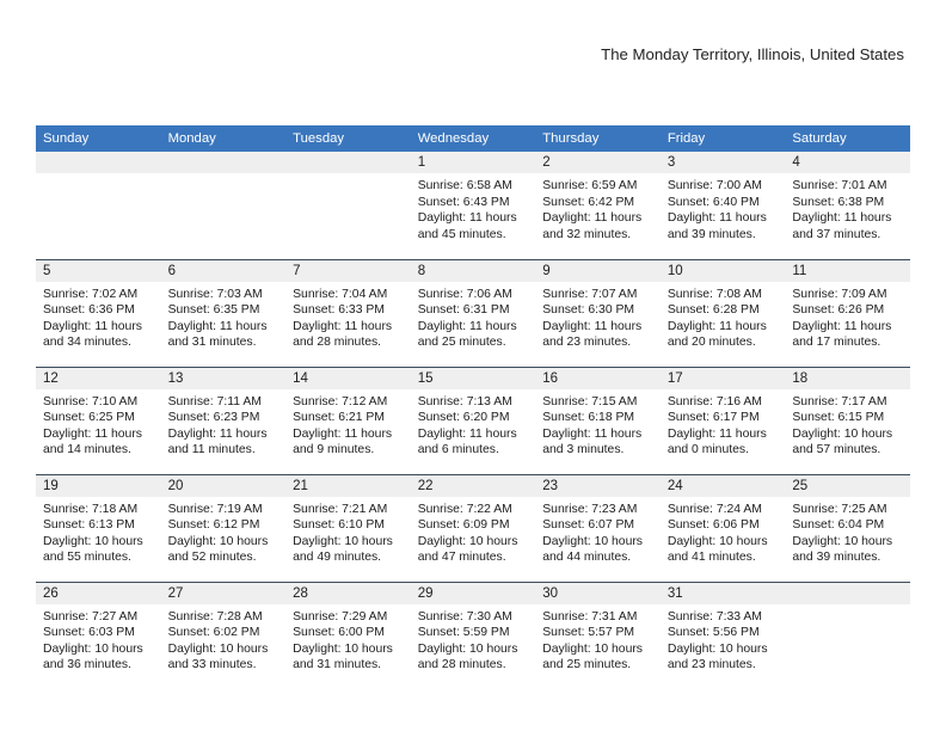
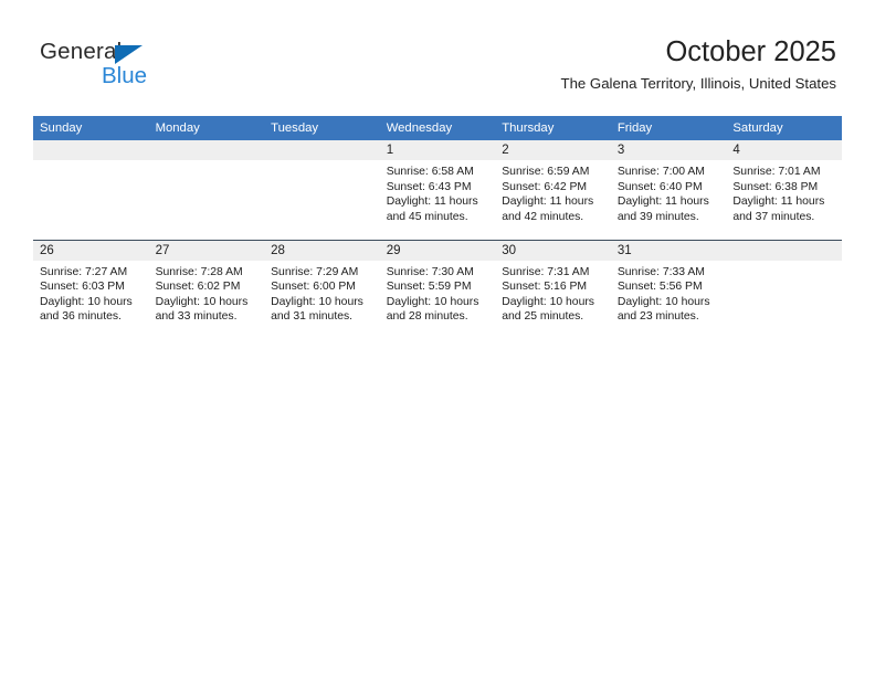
+ General
+ Blue
+ October 2025
- The Monday Territory, Illinois, United States
+ The Galena Territory, Illinois, United States
  Sunday	Monday	Tuesday	Wednesday	Thursday	Friday	Saturday
- 			1Sunrise: 6:58 AMSunset: 6:43 PMDaylight: 11 hoursand 45 minutes.	2Sunrise: 6:59 AMSunset: 6:42 PMDaylight: 11 hoursand 32 minutes.	3Sunrise: 7:00 AMSunset: 6:40 PMDaylight: 11 hoursand 39 minutes.	4Sunrise: 7:01 AMSunset: 6:38 PMDaylight: 11 hoursand 37 minutes.
+ 			1Sunrise: 6:58 AMSunset: 6:43 PMDaylight: 11 hoursand 45 minutes.	2Sunrise: 6:59 AMSunset: 6:42 PMDaylight: 11 hoursand 42 minutes.	3Sunrise: 7:00 AMSunset: 6:40 PMDaylight: 11 hoursand 39 minutes.	4Sunrise: 7:01 AMSunset: 6:38 PMDaylight: 11 hoursand 37 minutes.
- 5Sunrise: 7:02 AMSunset: 6:36 PMDaylight: 11 hoursand 34 minutes.	6Sunrise: 7:03 AMSunset: 6:35 PMDaylight: 11 hoursand 31 minutes.	7Sunrise: 7:04 AMSunset: 6:33 PMDaylight: 11 hoursand 28 minutes.	8Sunrise: 7:06 AMSunset: 6:31 PMDaylight: 11 hoursand 25 minutes.	9Sunrise: 7:07 AMSunset: 6:30 PMDaylight: 11 hoursand 23 minutes.	10Sunrise: 7:08 AMSunset: 6:28 PMDaylight: 11 hoursand 20 minutes.	11Sunrise: 7:09 AMSunset: 6:26 PMDaylight: 11 hoursand 17 minutes.
- 12Sunrise: 7:10 AMSunset: 6:25 PMDaylight: 11 hoursand 14 minutes.	13Sunrise: 7:11 AMSunset: 6:23 PMDaylight: 11 hoursand 11 minutes.	14Sunrise: 7:12 AMSunset: 6:21 PMDaylight: 11 hoursand 9 minutes.	15Sunrise: 7:13 AMSunset: 6:20 PMDaylight: 11 hoursand 6 minutes.	16Sunrise: 7:15 AMSunset: 6:18 PMDaylight: 11 hoursand 3 minutes.	17Sunrise: 7:16 AMSunset: 6:17 PMDaylight: 11 hoursand 0 minutes.	18Sunrise: 7:17 AMSunset: 6:15 PMDaylight: 10 hoursand 57 minutes.
- 19Sunrise: 7:18 AMSunset: 6:13 PMDaylight: 10 hoursand 55 minutes.	20Sunrise: 7:19 AMSunset: 6:12 PMDaylight: 10 hoursand 52 minutes.	21Sunrise: 7:21 AMSunset: 6:10 PMDaylight: 10 hoursand 49 minutes.	22Sunrise: 7:22 AMSunset: 6:09 PMDaylight: 10 hoursand 47 minutes.	23Sunrise: 7:23 AMSunset: 6:07 PMDaylight: 10 hoursand 44 minutes.	24Sunrise: 7:24 AMSunset: 6:06 PMDaylight: 10 hoursand 41 minutes.	25Sunrise: 7:25 AMSunset: 6:04 PMDaylight: 10 hoursand 39 minutes.
- 26Sunrise: 7:27 AMSunset: 6:03 PMDaylight: 10 hoursand 36 minutes.	27Sunrise: 7:28 AMSunset: 6:02 PMDaylight: 10 hoursand 33 minutes.	28Sunrise: 7:29 AMSunset: 6:00 PMDaylight: 10 hoursand 31 minutes.	29Sunrise: 7:30 AMSunset: 5:59 PMDaylight: 10 hoursand 28 minutes.	30Sunrise: 7:31 AMSunset: 5:57 PMDaylight: 10 hoursand 25 minutes.	31Sunrise: 7:33 AMSunset: 5:56 PMDaylight: 10 hoursand 23 minutes.
+ 26Sunrise: 7:27 AMSunset: 6:03 PMDaylight: 10 hoursand 36 minutes.	27Sunrise: 7:28 AMSunset: 6:02 PMDaylight: 10 hoursand 33 minutes.	28Sunrise: 7:29 AMSunset: 6:00 PMDaylight: 10 hoursand 31 minutes.	29Sunrise: 7:30 AMSunset: 5:59 PMDaylight: 10 hoursand 28 minutes.	30Sunrise: 7:31 AMSunset: 5:16 PMDaylight: 10 hoursand 25 minutes.	31Sunrise: 7:33 AMSunset: 5:56 PMDaylight: 10 hoursand 23 minutes.
